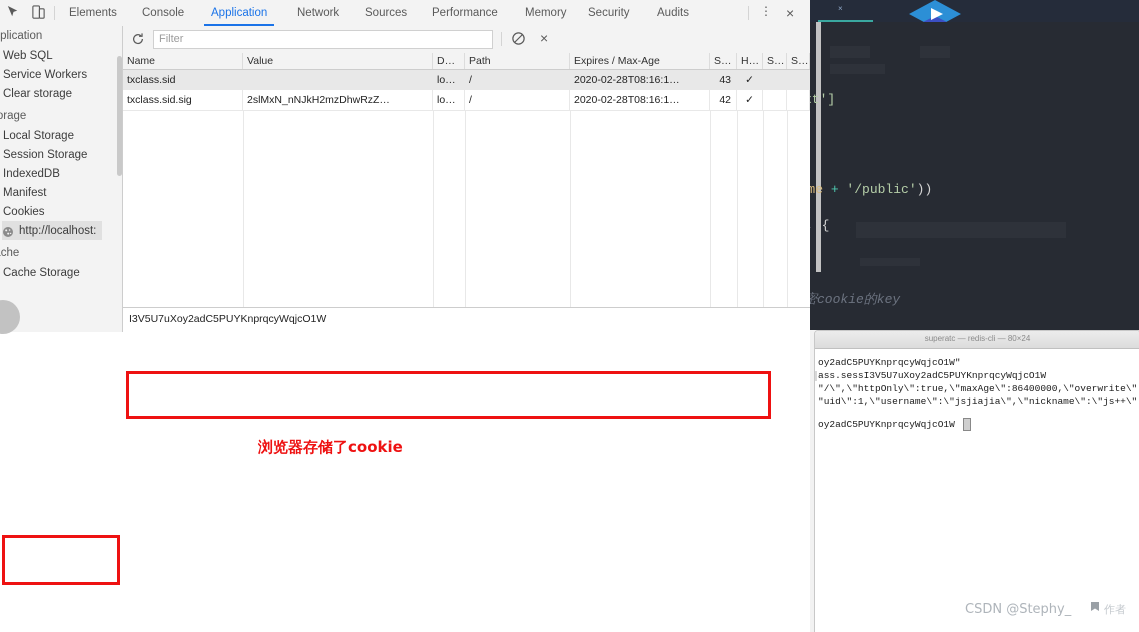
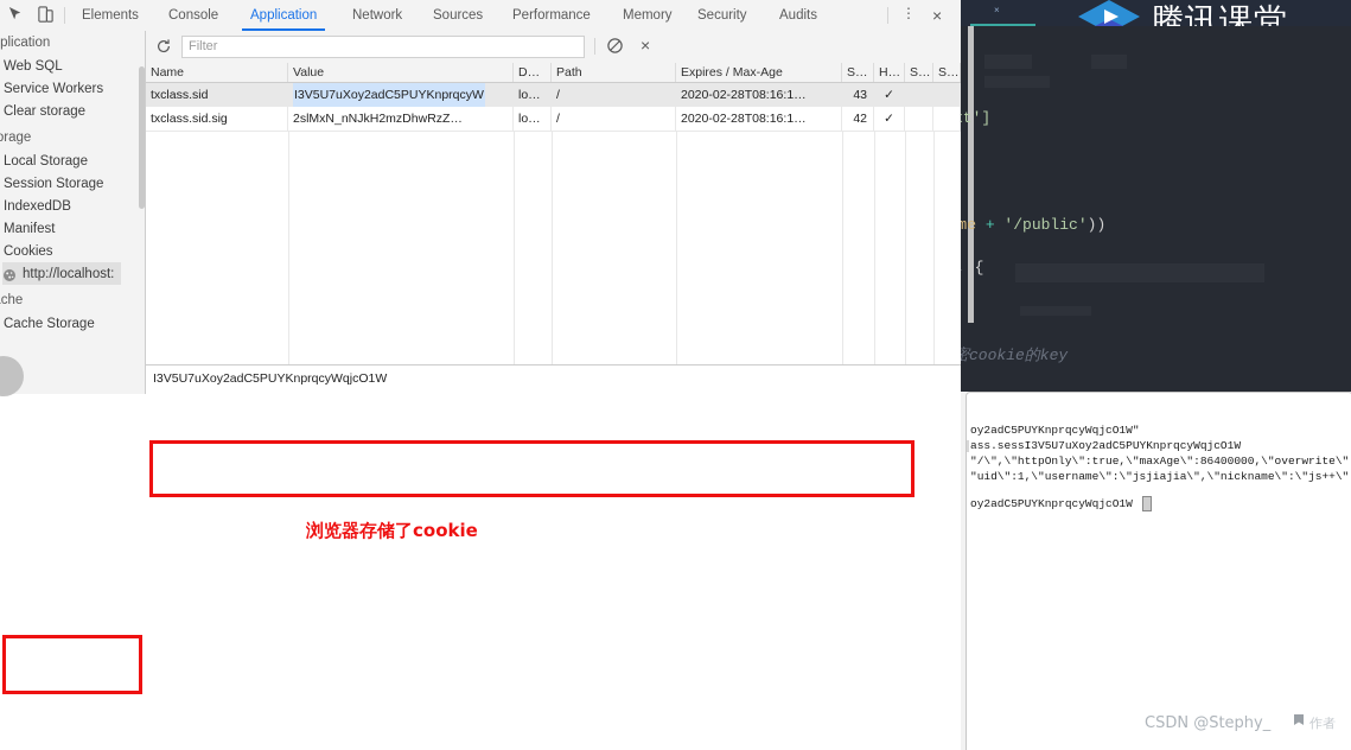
  Elements
  Console
  Application
  Network
  Sources
  Performance
  Memory
  Security
  Audits
  ⋮
  ×
  plication
  Web SQL
  Service Workers
  Clear storage
  orage
  Local Storage
  Session Storage
  IndexedDB
  Manifest
  Cookies
  http://localhost:
  Cache Storage
  Filter
  ×
  Name
  Value
  D…
  Path
  Expires / Max-Age
  S…
  H…
  S…
  S…
  txclass.sid
+ I3V5U7uXoy2adC5PUYKnprqcyW
  lo…
  /
  2020-02-28T08:16:1…
  43
  ✓
  txclass.sid.sig
  2slMxN_nNJkH2mzDhwRzZ…
  lo…
  /
  2020-02-28T08:16:1…
  42
  ✓
  I3V5U7uXoy2adC5PUYKnprqcyWqjcO1W
  浏览器存储了cookie
  ×
+ 腾讯课堂
  t']
  me + '/public'))
  , {
  密cookie的key
- superatc — redis-cli — 80×24
  oy2adC5PUYKnprqcyWqjcO1W"
  ass.sessI3V5U7uXoy2adC5PUYKnprqcyWqjcO1W
  "/\",\"httpOnly\":true,\"maxAge\":86400000,\"overwrite\"
  "uid\":1,\"username\":\"jsjiajia\",\"nickname\":\"js++\"
  oy2adC5PUYKnprqcyWqjcO1W
  CSDN @Stephy_
  作者
